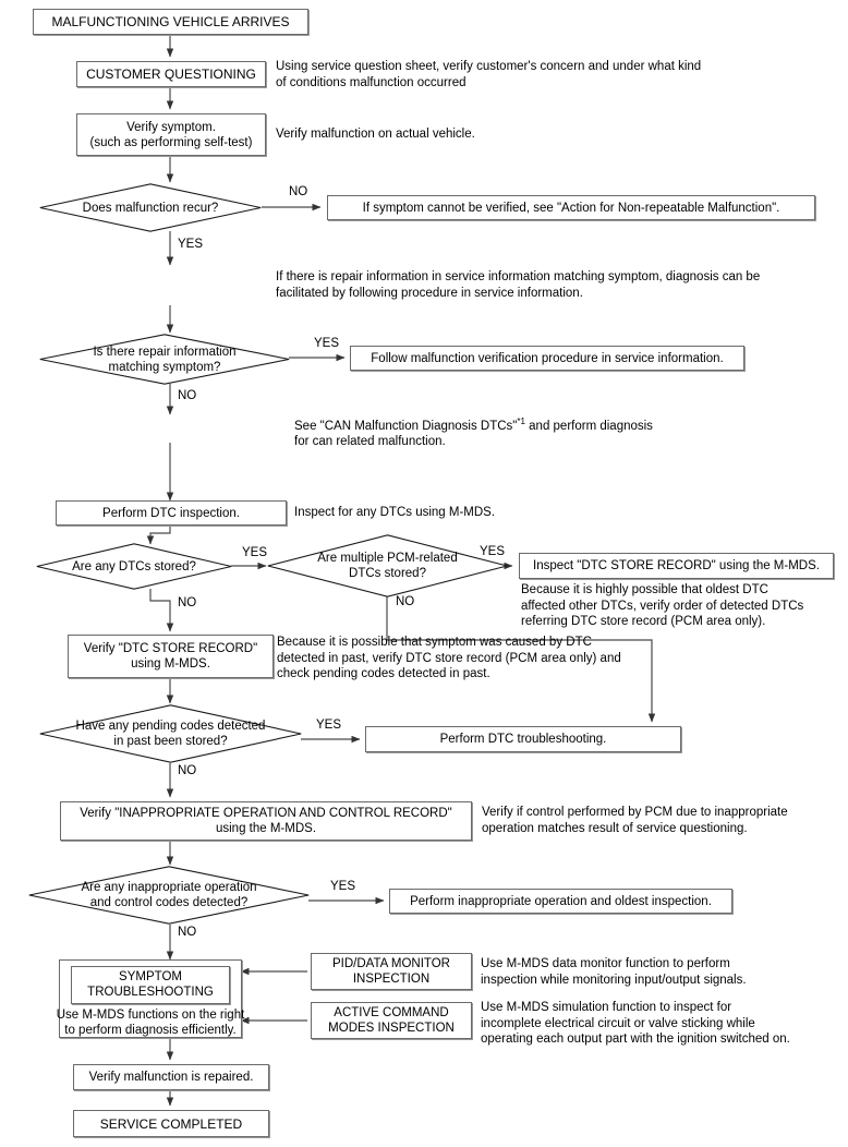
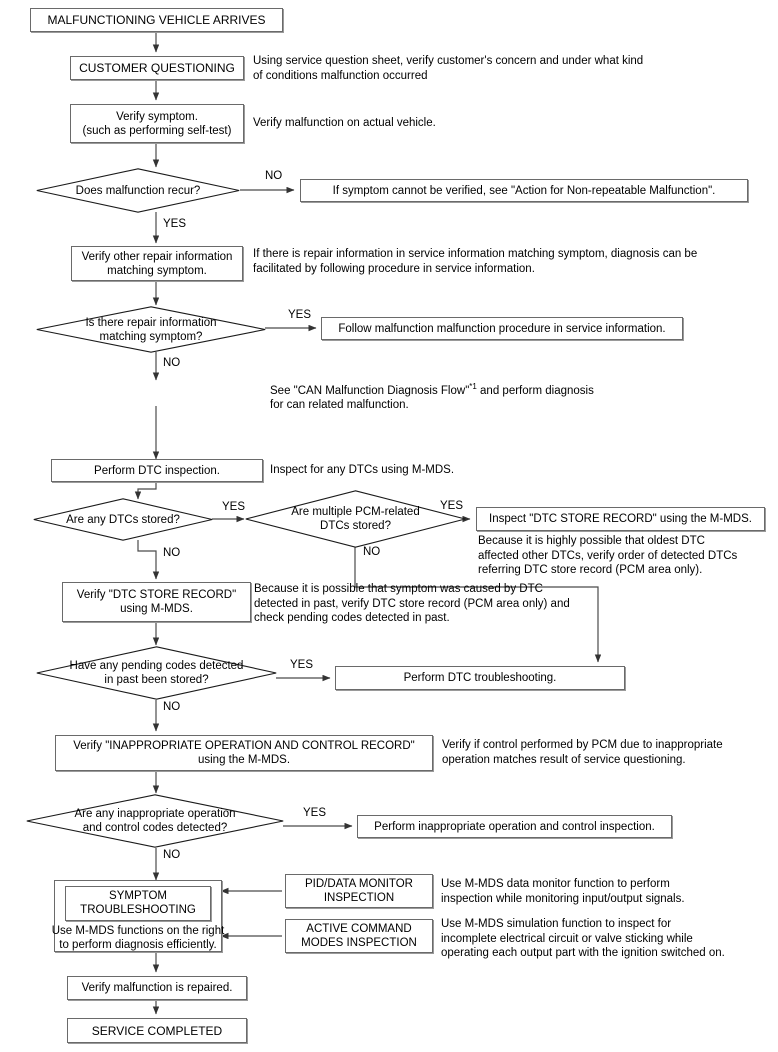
  MALFUNCTIONING VEHICLE ARRIVES
  CUSTOMER QUESTIONING
  Using service question sheet, verify customer's concern and under what kind
  of conditions malfunction occurred
  Verify symptom.
  (such as performing self-test)
  Verify malfunction on actual vehicle.
  Does malfunction recur?
  NO
  YES
  If symptom cannot be verified, see "Action for Non-repeatable Malfunction".
+ Verify other repair information
+ matching symptom.
  If there is repair information in service information matching symptom, diagnosis can be
  facilitated by following procedure in service information.
  Is there repair information
  matching symptom?
  YES
  NO
- Follow malfunction verification procedure in service information.
+ Follow malfunction malfunction procedure in service information.
- See "CAN Malfunction Diagnosis DTCs"*1 and perform diagnosis
+ See "CAN Malfunction Diagnosis Flow"*1 and perform diagnosis
  for can related malfunction.
  Perform DTC inspection.
  Inspect for any DTCs using M-MDS.
  Are any DTCs stored?
  YES
  NO
  Are multiple PCM-related
  DTCs stored?
  YES
  NO
  Inspect "DTC STORE RECORD" using the M-MDS.
  Because it is highly possible that oldest DTC
  affected other DTCs, verify order of detected DTCs
  referring DTC store record (PCM area only).
  Verify "DTC STORE RECORD"
  using M-MDS.
  Because it is possible that symptom was caused by DTC
  detected in past, verify DTC store record (PCM area only) and
  check pending codes detected in past.
  Have any pending codes detected
  in past been stored?
  YES
  NO
  Perform DTC troubleshooting.
  Verify "INAPPROPRIATE OPERATION AND CONTROL RECORD"
  using the M-MDS.
  Verify if control performed by PCM due to inappropriate
  operation matches result of service questioning.
  Are any inappropriate operation
  and control codes detected?
  YES
  NO
- Perform inappropriate operation and oldest inspection.
+ Perform inappropriate operation and control inspection.
  SYMPTOM
  TROUBLESHOOTING
  Use M-MDS functions on the right
  to perform diagnosis efficiently.
  PID/DATA MONITOR
  INSPECTION
  Use M-MDS data monitor function to perform
  inspection while monitoring input/output signals.
  ACTIVE COMMAND
  MODES INSPECTION
  Use M-MDS simulation function to inspect for
  incomplete electrical circuit or valve sticking while
  operating each output part with the ignition switched on.
  Verify malfunction is repaired.
  SERVICE COMPLETED
